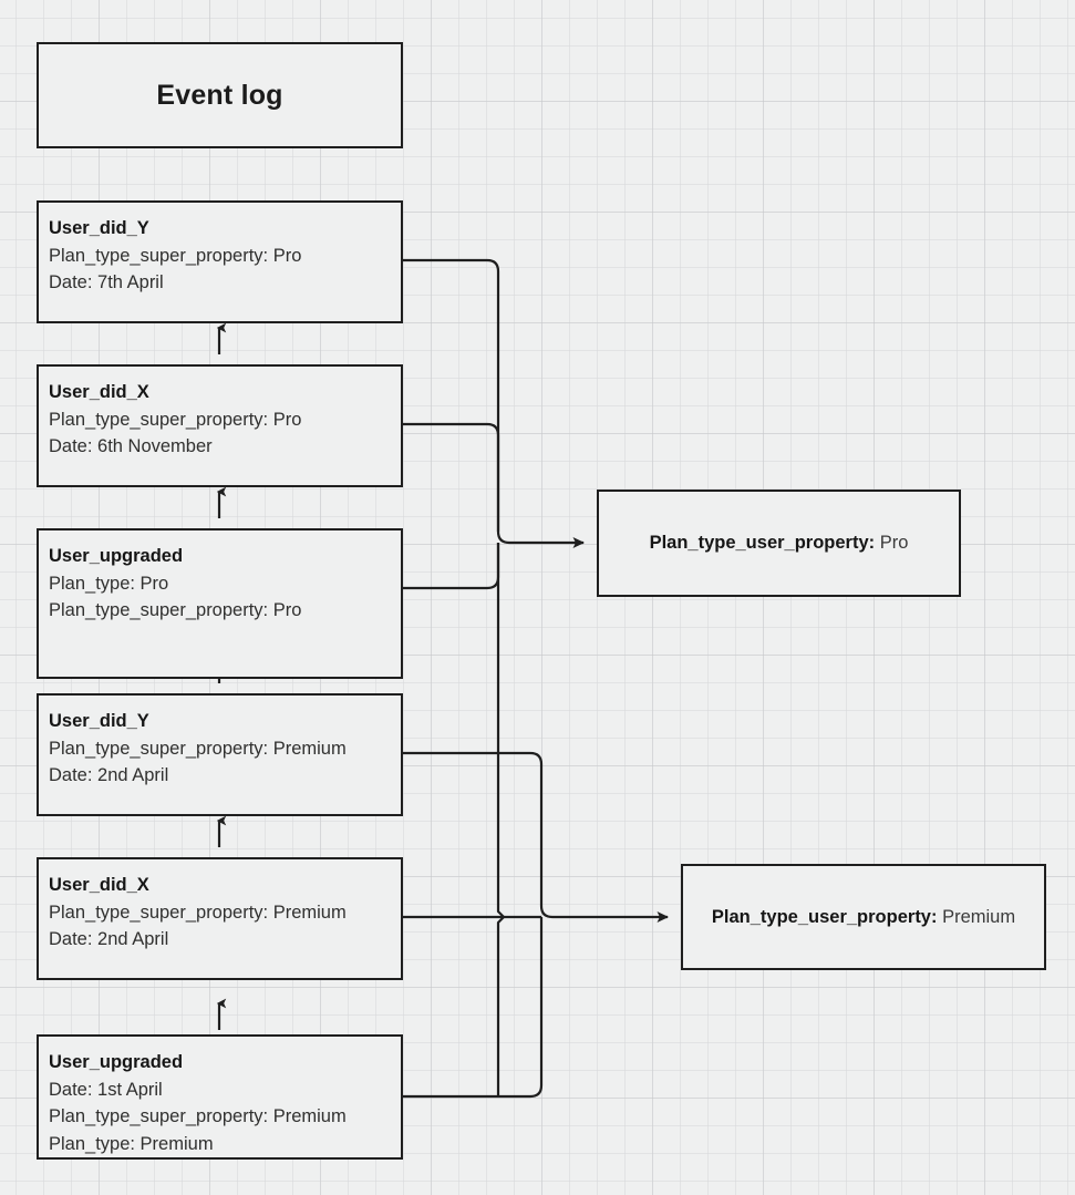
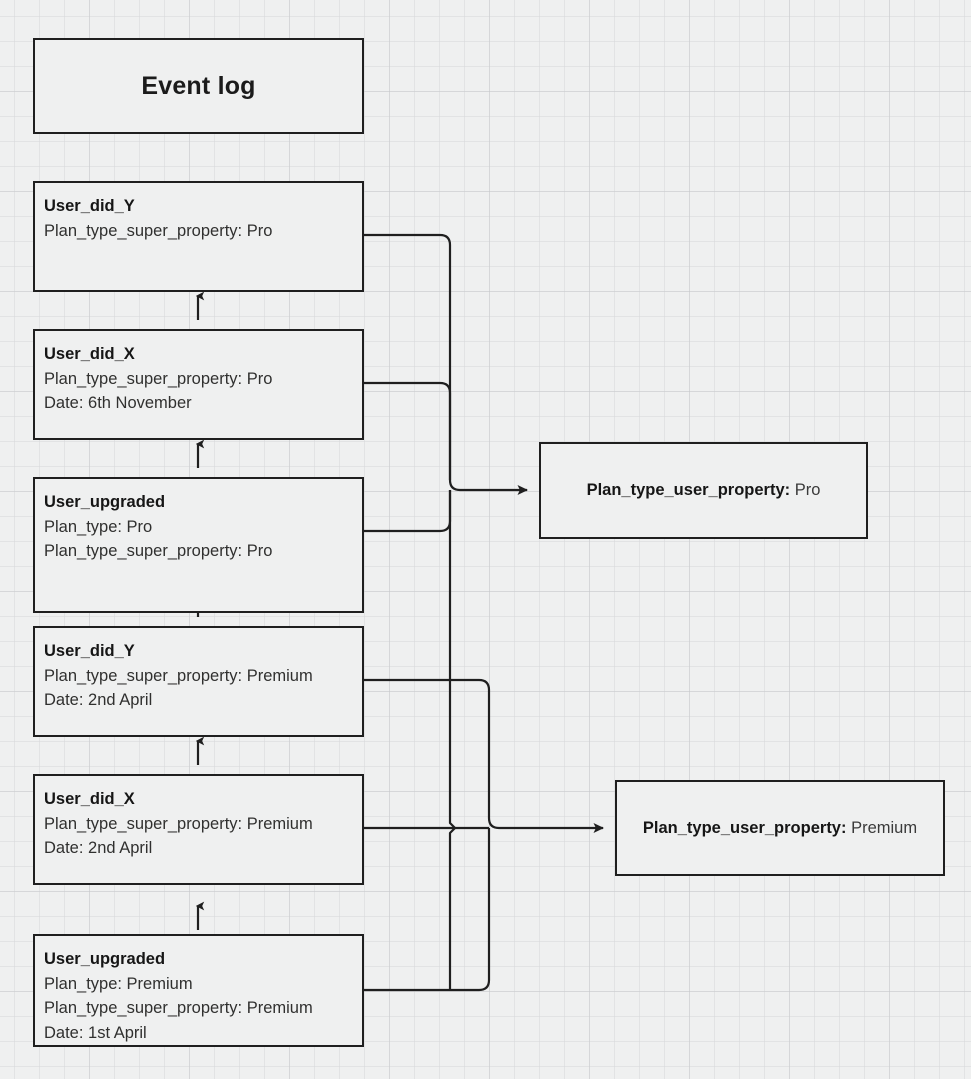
  Event log
  User_did_Y
  Plan_type_super_property: Pro
- Date: 7th April
  User_did_X
  Plan_type_super_property: Pro
  Date: 6th November
  User_upgraded
  Plan_type: Pro
  Plan_type_super_property: Pro
  User_did_Y
  Plan_type_super_property: Premium
  Date: 2nd April
  User_did_X
  Plan_type_super_property: Premium
  Date: 2nd April
  User_upgraded
- Date: 1st April
+ Plan_type: Premium
  Plan_type_super_property: Premium
- Plan_type: Premium
+ Date: 1st April
  Plan_type_user_property: Pro
  Plan_type_user_property: Premium
